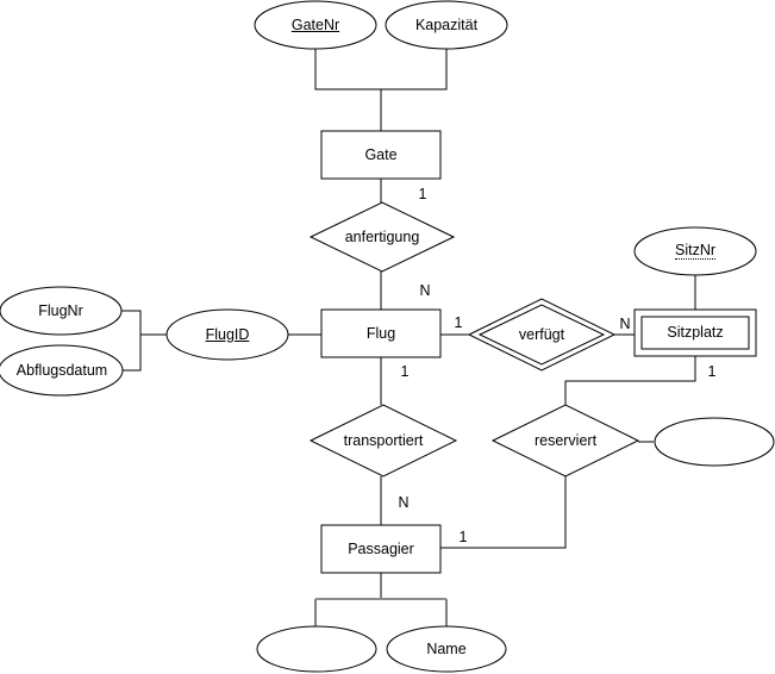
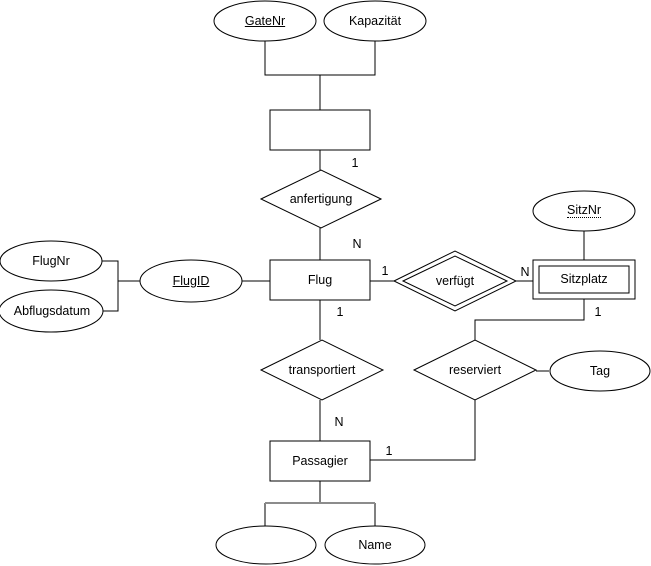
  GateNr
  Kapazität
  FlugNr
  Abflugsdatum
  FlugID
  SitzNr
+ Tag
  Name
- Gate
  Flug
  Sitzplatz
  Passagier
  anfertigung
  verfügt
  transportiert
  reserviert
  1
  N
  1
  N
  1
  1
  N
  1
